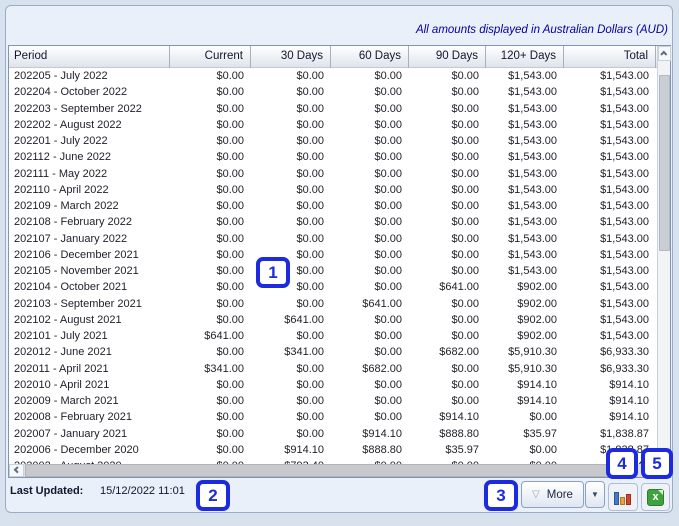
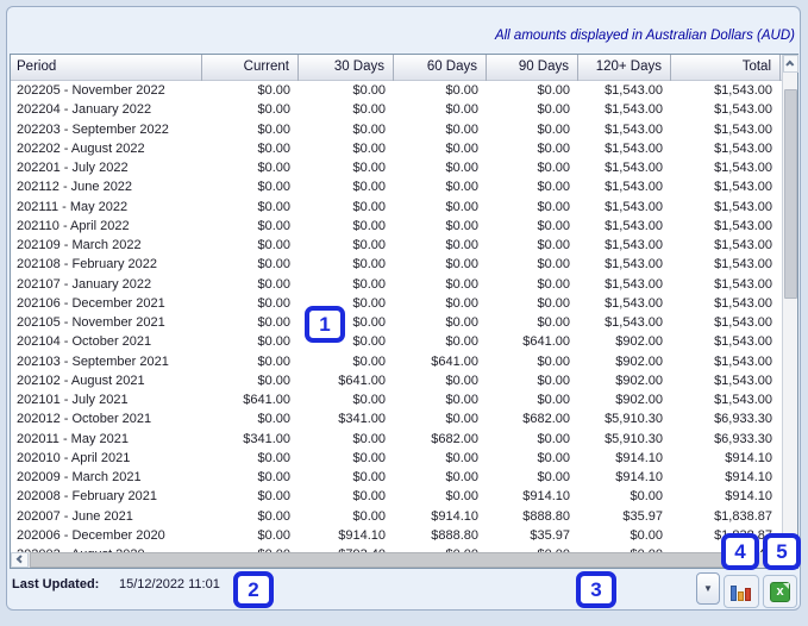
  All amounts displayed in Australian Dollars (AUD)
  Period
  Current
  30 Days
  60 Days
  90 Days
  120+ Days
  Total
- 202205 - July 2022
+ 202205 - November 2022
  $0.00
  $0.00
  $0.00
  $0.00
  $1,543.00
  $1,543.00
- 202204 - October 2022
+ 202204 - January 2022
  $0.00
  $0.00
  $0.00
  $0.00
  $1,543.00
  $1,543.00
  202203 - September 2022
  $0.00
  $0.00
  $0.00
  $0.00
  $1,543.00
  $1,543.00
  202202 - August 2022
  $0.00
  $0.00
  $0.00
  $0.00
  $1,543.00
  $1,543.00
  202201 - July 2022
  $0.00
  $0.00
  $0.00
  $0.00
  $1,543.00
  $1,543.00
  202112 - June 2022
  $0.00
  $0.00
  $0.00
  $0.00
  $1,543.00
  $1,543.00
  202111 - May 2022
  $0.00
  $0.00
  $0.00
  $0.00
  $1,543.00
  $1,543.00
  202110 - April 2022
  $0.00
  $0.00
  $0.00
  $0.00
  $1,543.00
  $1,543.00
  202109 - March 2022
  $0.00
  $0.00
  $0.00
  $0.00
  $1,543.00
  $1,543.00
  202108 - February 2022
  $0.00
  $0.00
  $0.00
  $0.00
  $1,543.00
  $1,543.00
  202107 - January 2022
  $0.00
  $0.00
  $0.00
  $0.00
  $1,543.00
  $1,543.00
  202106 - December 2021
  $0.00
  $0.00
  $0.00
  $0.00
  $1,543.00
  $1,543.00
  202105 - November 2021
  $0.00
  $0.00
  $0.00
  $0.00
  $1,543.00
  $1,543.00
  202104 - October 2021
  $0.00
  $0.00
  $0.00
  $641.00
  $902.00
  $1,543.00
  202103 - September 2021
  $0.00
  $0.00
  $641.00
  $0.00
  $902.00
  $1,543.00
  202102 - August 2021
  $0.00
  $641.00
  $0.00
  $0.00
  $902.00
  $1,543.00
  202101 - July 2021
  $641.00
  $0.00
  $0.00
  $0.00
  $902.00
  $1,543.00
- 202012 - June 2021
+ 202012 - October 2021
  $0.00
  $341.00
  $0.00
  $682.00
  $5,910.30
  $6,933.30
- 202011 - April 2021
+ 202011 - May 2021
  $341.00
  $0.00
  $682.00
  $0.00
  $5,910.30
  $6,933.30
  202010 - April 2021
  $0.00
  $0.00
  $0.00
  $0.00
  $914.10
  $914.10
  202009 - March 2021
  $0.00
  $0.00
  $0.00
  $0.00
  $914.10
  $914.10
  202008 - February 2021
  $0.00
  $0.00
  $0.00
  $914.10
  $0.00
  $914.10
- 202007 - January 2021
+ 202007 - June 2021
  $0.00
  $0.00
  $914.10
  $888.80
  $35.97
  $1,838.87
  202006 - December 2020
  $0.00
  $914.10
  $888.80
  $35.97
  $0.00
  Last Updated:
  15/12/2022 11:01
- ▽
- More
  ▼
  x
  1
  2
  3
  4
  5
